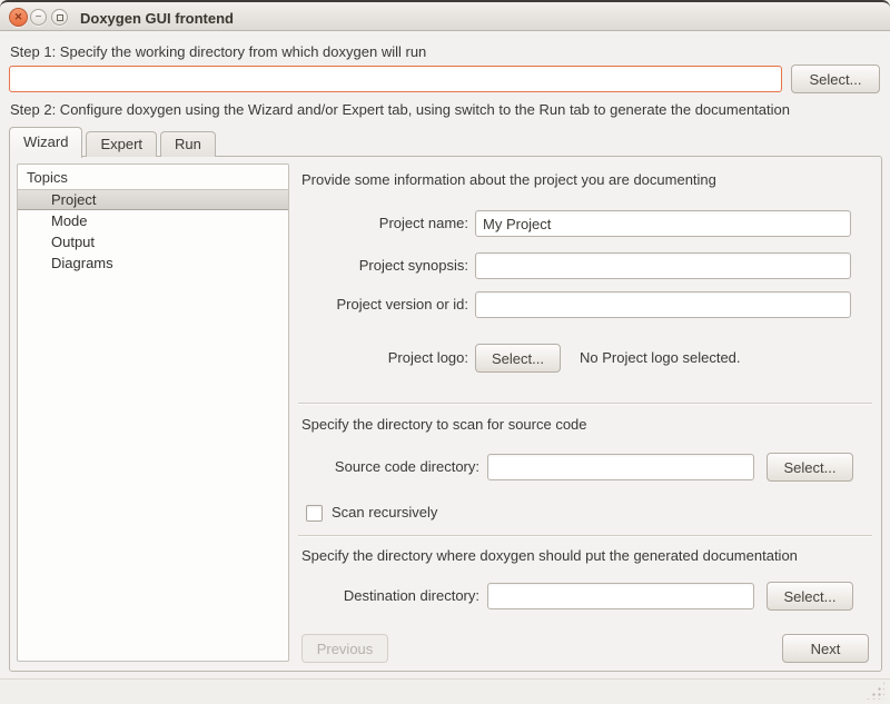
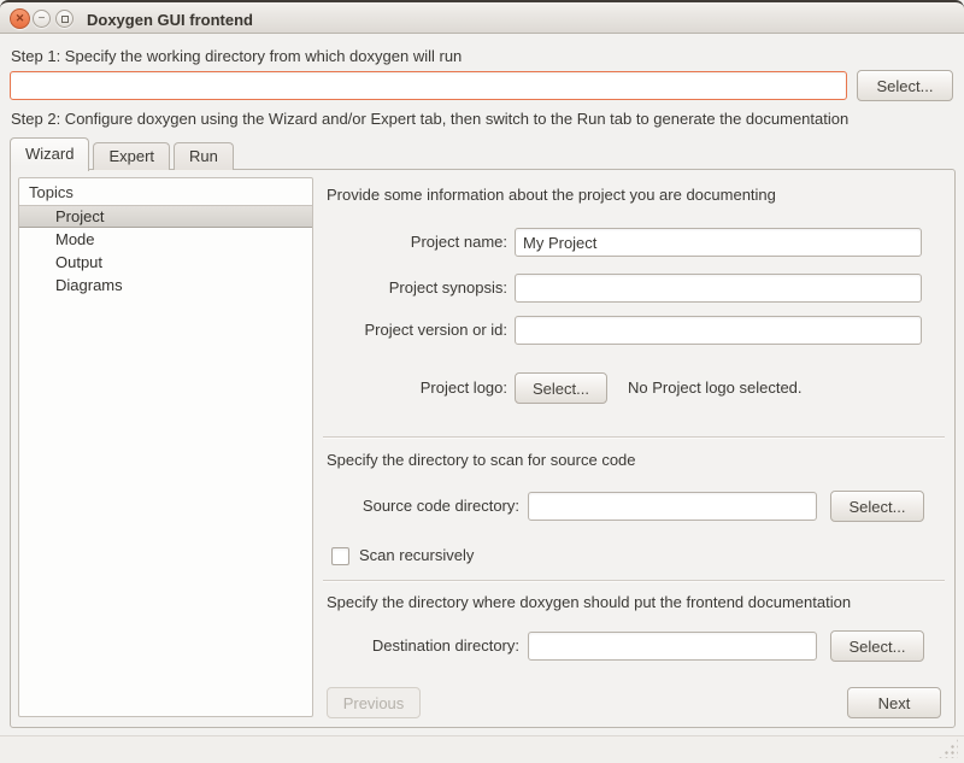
  ✕
  −
  Doxygen GUI frontend
  Step 1: Specify the working directory from which doxygen will run
  Select...
- Step 2: Configure doxygen using the Wizard and/or Expert tab, using switch to the Run tab to generate the documentation
+ Step 2: Configure doxygen using the Wizard and/or Expert tab, then switch to the Run tab to generate the documentation
  Wizard
  Expert
  Run
  Topics
  Project
  Mode
  Output
  Diagrams
  Provide some information about the project you are documenting
  Project name:
  My Project
  Project synopsis:
  Project version or id:
  Project logo:
  Select...
  No Project logo selected.
  Specify the directory to scan for source code
  Source code directory:
  Select...
  Scan recursively
- Specify the directory where doxygen should put the generated documentation
+ Specify the directory where doxygen should put the frontend documentation
  Destination directory:
  Select...
  Previous
  Next
